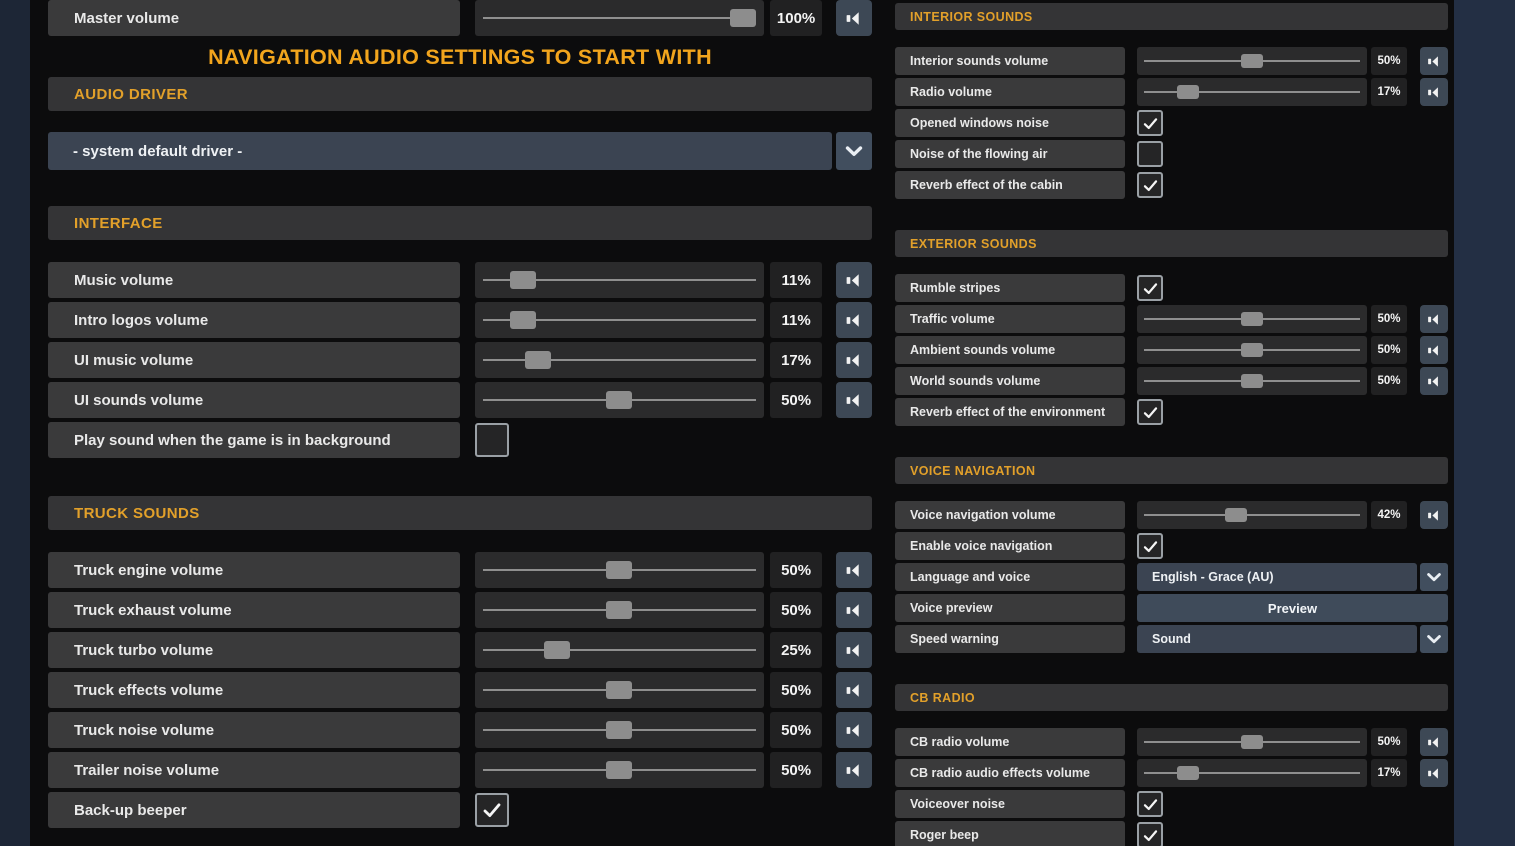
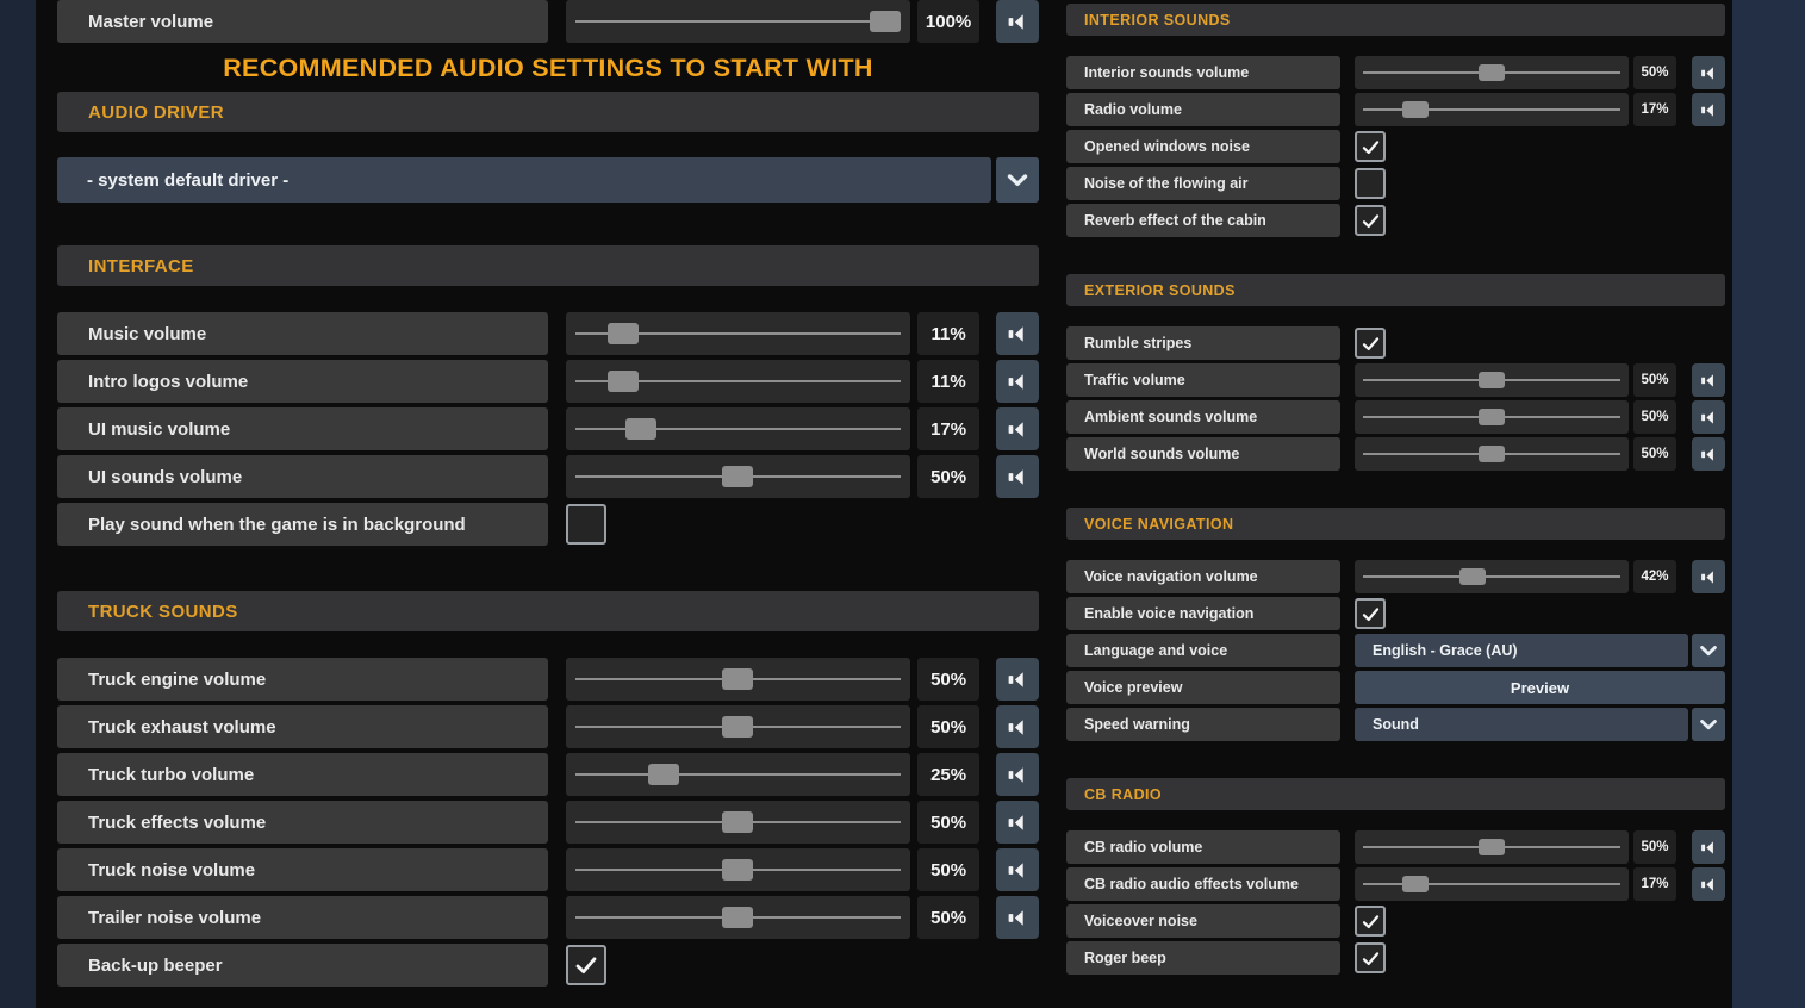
  Master volume
  100%
- NAVIGATION AUDIO SETTINGS TO START WITH
+ RECOMMENDED AUDIO SETTINGS TO START WITH
  AUDIO DRIVER
  - system default driver -
  INTERFACE
  Music volume
  11%
  Intro logos volume
  11%
  UI music volume
  17%
  UI sounds volume
  50%
  Play sound when the game is in background
  TRUCK SOUNDS
  Truck engine volume
  50%
  Truck exhaust volume
  50%
  Truck turbo volume
  25%
  Truck effects volume
  50%
  Truck noise volume
  50%
  Trailer noise volume
  50%
  Back-up beeper
  INTERIOR SOUNDS
  Interior sounds volume
  50%
  Radio volume
  17%
  Opened windows noise
  Noise of the flowing air
  Reverb effect of the cabin
  EXTERIOR SOUNDS
  Rumble stripes
  Traffic volume
  50%
  Ambient sounds volume
  50%
  World sounds volume
  50%
- Reverb effect of the environment
  VOICE NAVIGATION
  Voice navigation volume
  42%
  Enable voice navigation
  Language and voice
  English - Grace (AU)
  Voice preview
  Preview
  Speed warning
  Sound
  CB RADIO
  CB radio volume
  50%
  CB radio audio effects volume
  17%
  Voiceover noise
  Roger beep
